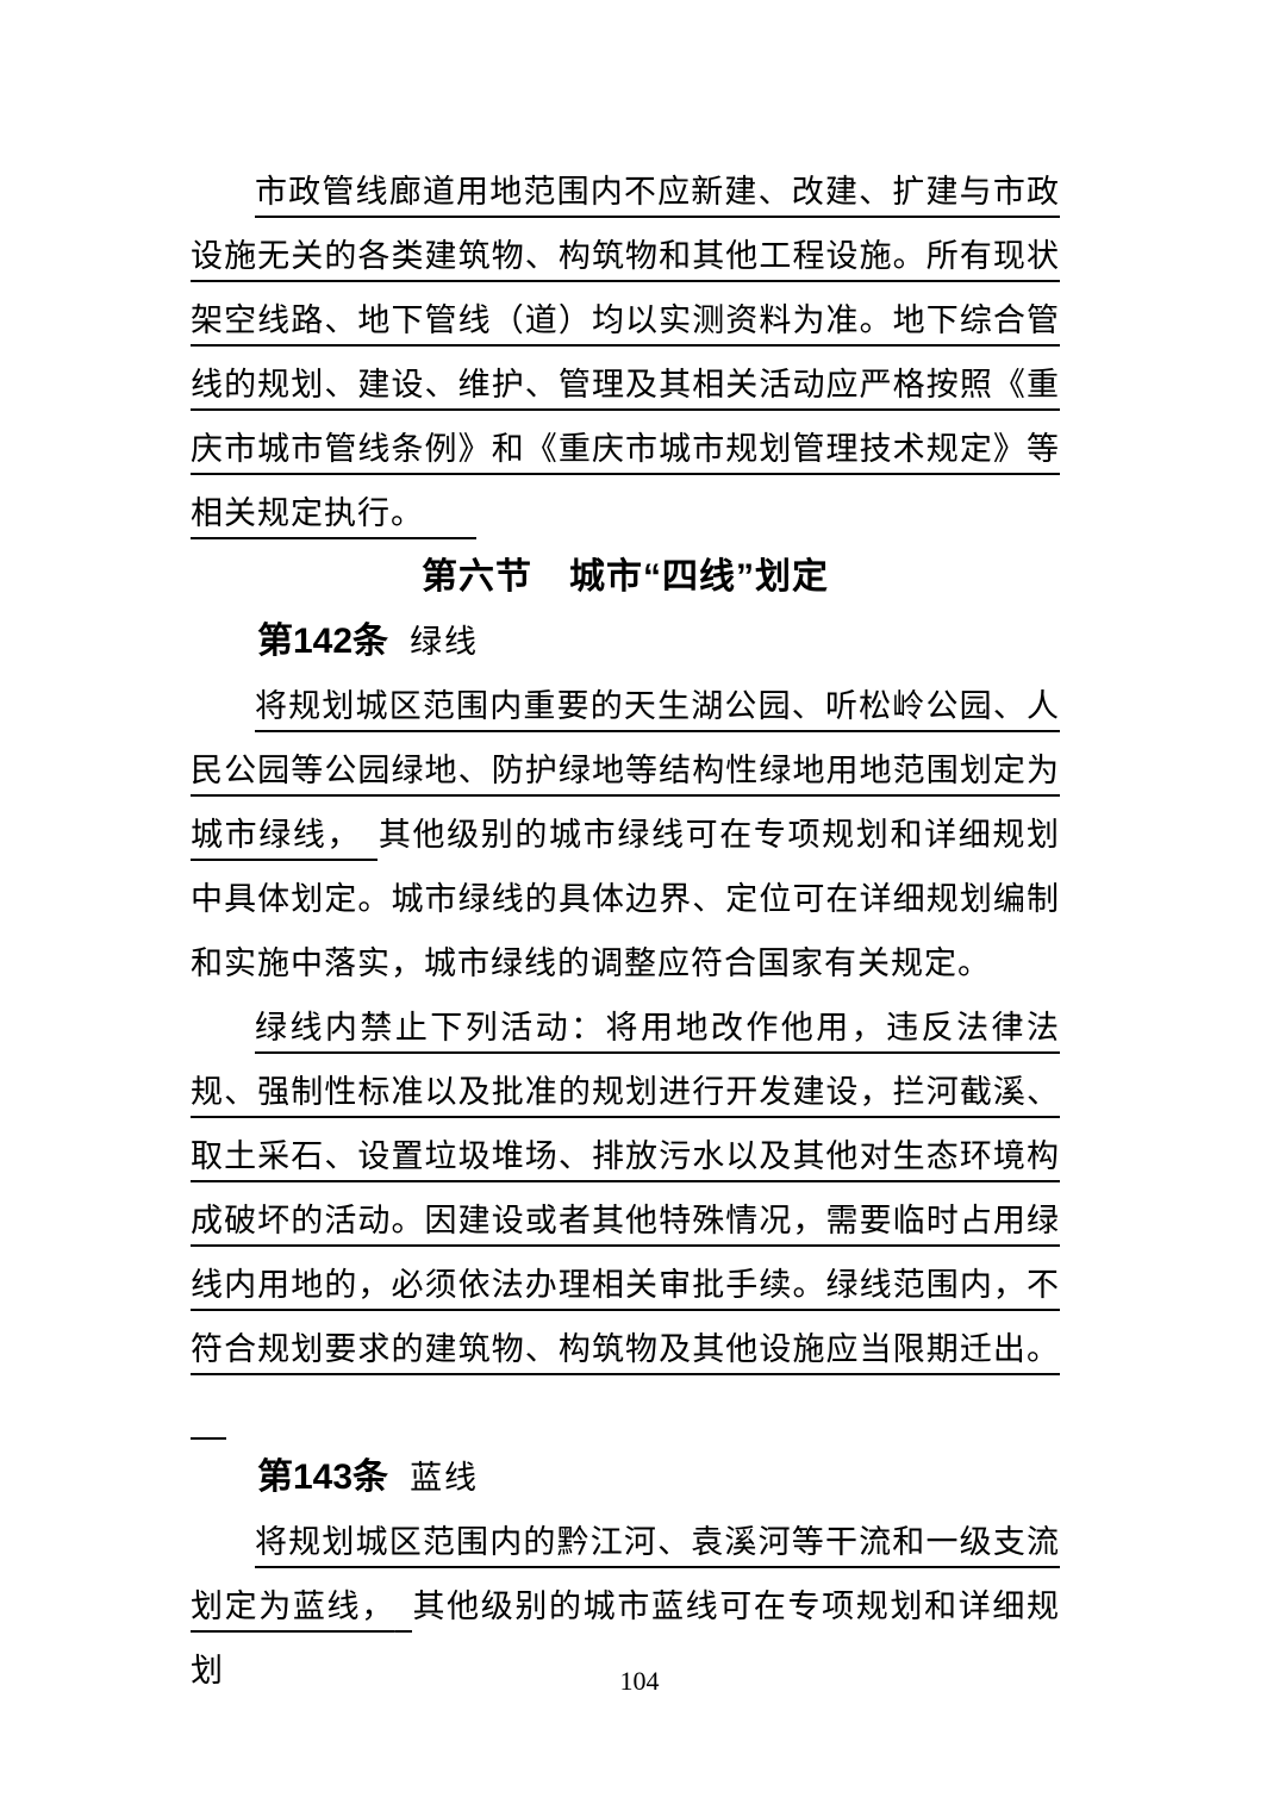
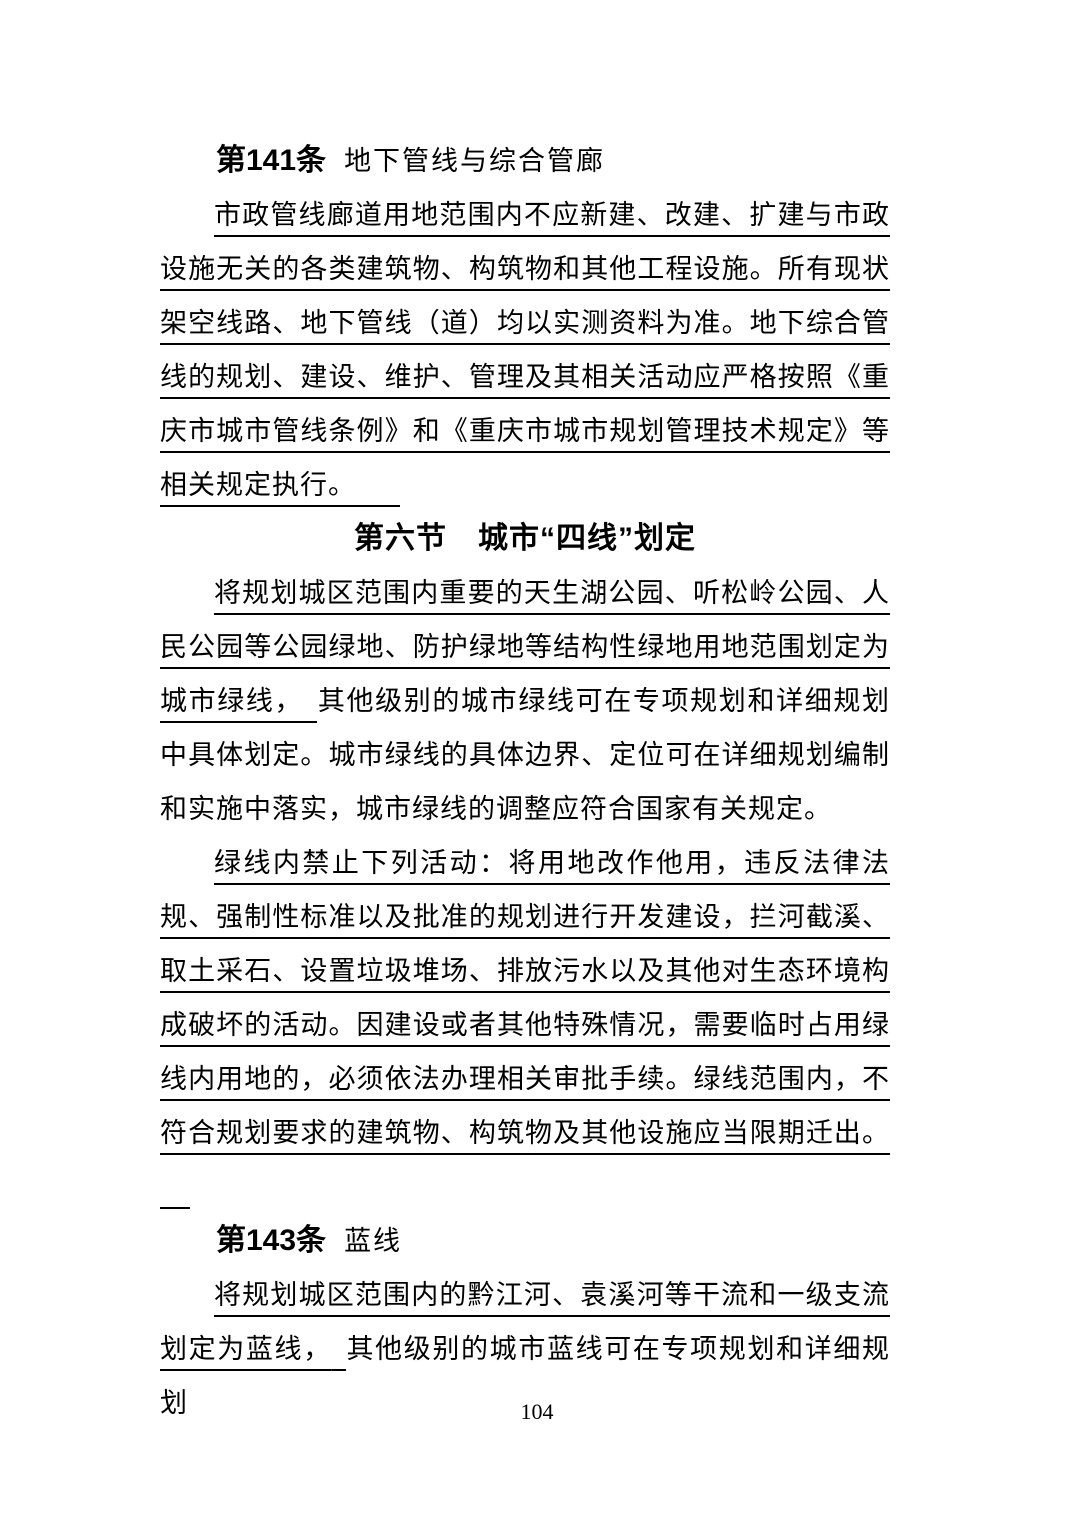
+ 第141条 地下管线与综合管廊
  市政管线廊道用地范围内不应新建、改建、扩建与市政设施无关的各类建筑物、构筑物和其他工程设施。所有现状架空线路、地下管线（道）均以实测资料为准。地下综合管线的规划、建设、维护、管理及其相关活动应严格按照《重庆市城市管线条例》和《重庆市城市规划管理技术规定》等相关规定执行。
  第六节 城市“四线”划定
- 第142条 绿线
  将规划城区范围内重要的天生湖公园、听松岭公园、人民公园等公园绿地、防护绿地等结构性绿地用地范围划定为城市绿线， 其他级别的城市绿线可在专项规划和详细规划中具体划定。城市绿线的具体边界、定位可在详细规划编制和实施中落实，城市绿线的调整应符合国家有关规定。
  绿线内禁止下列活动：将用地改作他用，违反法律法规、强制性标准以及批准的规划进行开发建设，拦河截溪、取土采石、设置垃圾堆场、排放污水以及其他对生态环境构成破坏的活动。因建设或者其他特殊情况，需要临时占用绿线内用地的，必须依法办理相关审批手续。绿线范围内，不符合规划要求的建筑物、构筑物及其他设施应当限期迁出。
  第143条 蓝线
  将规划城区范围内的黔江河、袁溪河等干流和一级支流划定为蓝线， 其他级别的城市蓝线可在专项规划和详细规划
  104
